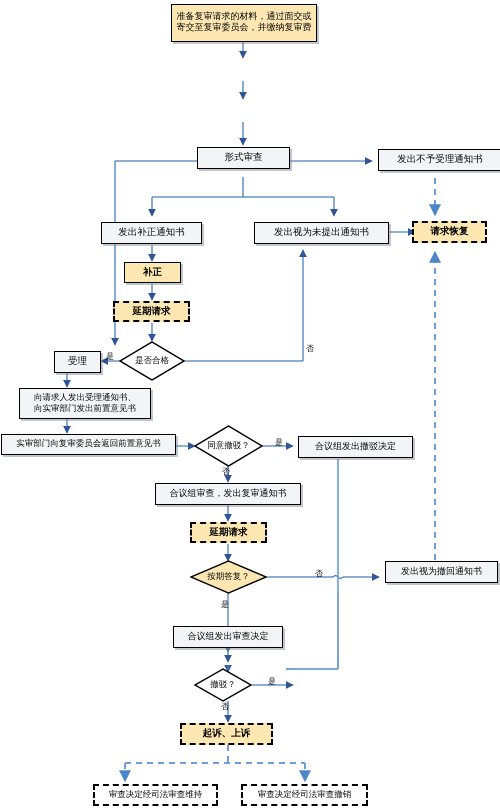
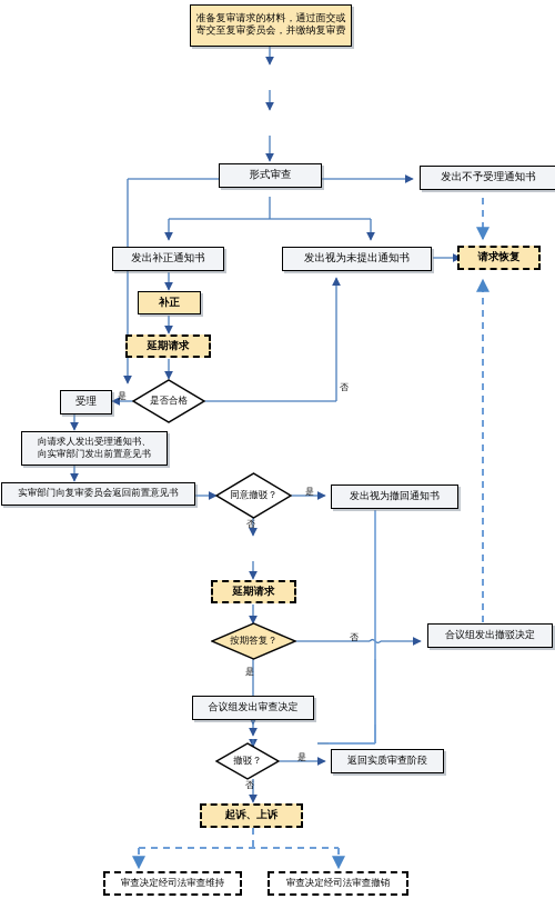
  准备复审请求的材料，通过面交或
  寄交至复审委员会，并缴纳复审费
  形式审查
  发出不予受理通知书
  发出补正通知书
  发出视为未提出通知书
  请求恢复
  补正
  延期请求
  是否合格
  受理
  向请求人发出受理通知书、
  向实审部门发出前置意见书
  实审部门向复审委员会返回前置意见书
  同意撤驳？
- 合议组发出撤驳决定
+ 发出视为撤回通知书
- 合议组审查，发出复审通知书
  延期请求
  按期答复？
- 发出视为撤回通知书
+ 合议组发出撤驳决定
  合议组发出审查决定
  撤驳？
+ 返回实质审查阶段
  起诉、上诉
  审查决定经司法审查维持
  审查决定经司法审查撤销
  否
  是
  是
  否
  否
  是
  是
  否
